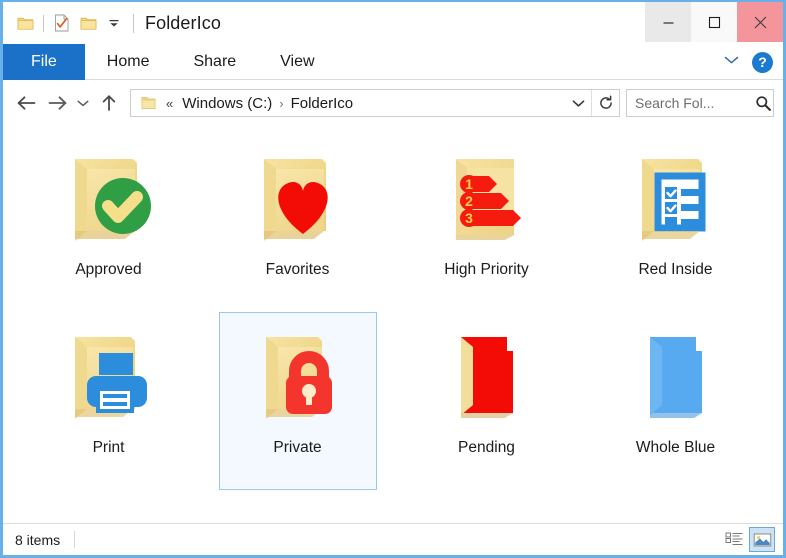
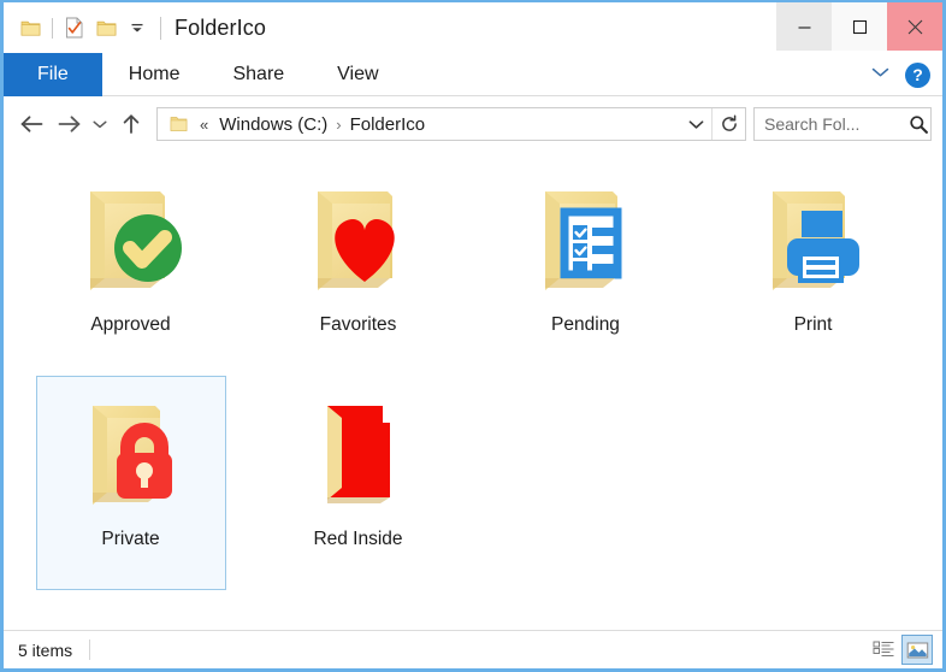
  FolderIco
  File
  Home
  Share
  View
  ?
  «
  Windows (C:)
  ›
  FolderIco
  Search Fol...
  Approved
  Favorites
- 1
- 2
- 3
- High Priority
- Red Inside
+ Pending
  Print
  Private
- Pending
+ Red Inside
- Whole Blue
- 8 items
+ 5 items
